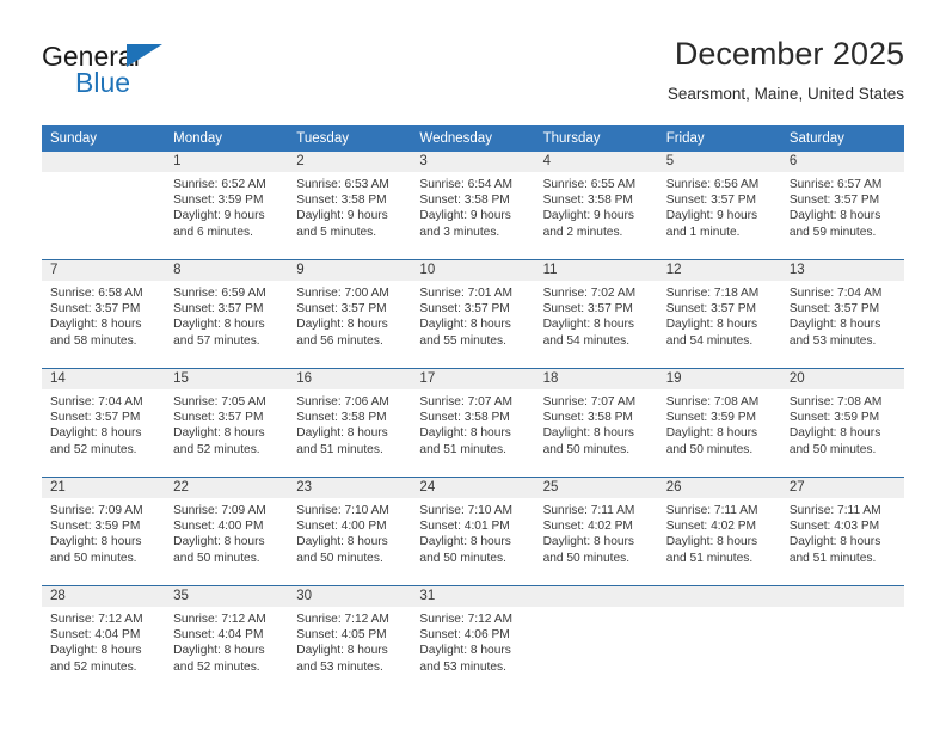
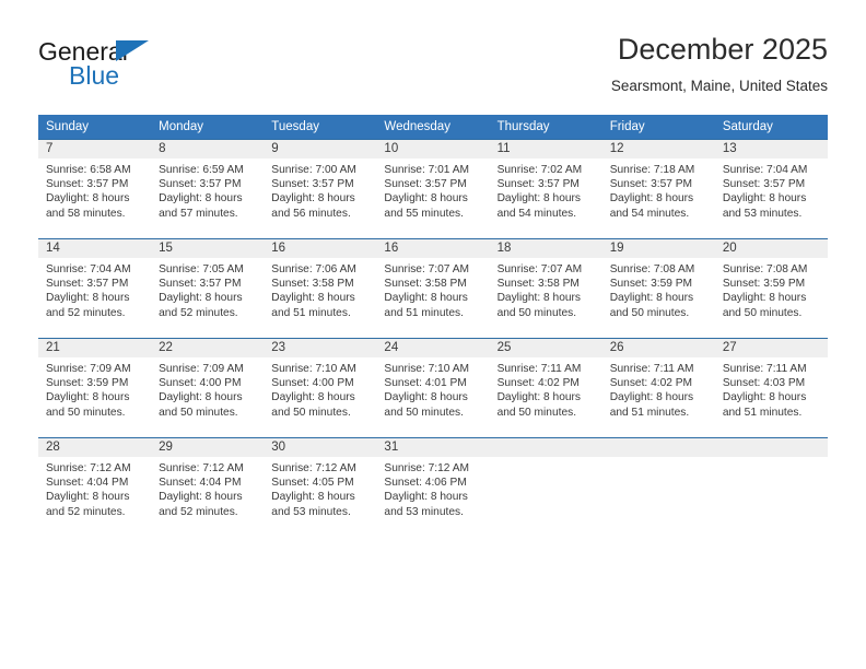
  General
  Blue
  December 2025
  Searsmont, Maine, United States
  Sunday	Monday	Tuesday	Wednesday	Thursday	Friday	Saturday
- 	1Sunrise: 6:52 AMSunset: 3:59 PMDaylight: 9 hoursand 6 minutes.	2Sunrise: 6:53 AMSunset: 3:58 PMDaylight: 9 hoursand 5 minutes.	3Sunrise: 6:54 AMSunset: 3:58 PMDaylight: 9 hoursand 3 minutes.	4Sunrise: 6:55 AMSunset: 3:58 PMDaylight: 9 hoursand 2 minutes.	5Sunrise: 6:56 AMSunset: 3:57 PMDaylight: 9 hoursand 1 minute.	6Sunrise: 6:57 AMSunset: 3:57 PMDaylight: 8 hoursand 59 minutes.
  7Sunrise: 6:58 AMSunset: 3:57 PMDaylight: 8 hoursand 58 minutes.	8Sunrise: 6:59 AMSunset: 3:57 PMDaylight: 8 hoursand 57 minutes.	9Sunrise: 7:00 AMSunset: 3:57 PMDaylight: 8 hoursand 56 minutes.	10Sunrise: 7:01 AMSunset: 3:57 PMDaylight: 8 hoursand 55 minutes.	11Sunrise: 7:02 AMSunset: 3:57 PMDaylight: 8 hoursand 54 minutes.	12Sunrise: 7:18 AMSunset: 3:57 PMDaylight: 8 hoursand 54 minutes.	13Sunrise: 7:04 AMSunset: 3:57 PMDaylight: 8 hoursand 53 minutes.
- 14Sunrise: 7:04 AMSunset: 3:57 PMDaylight: 8 hoursand 52 minutes.	15Sunrise: 7:05 AMSunset: 3:57 PMDaylight: 8 hoursand 52 minutes.	16Sunrise: 7:06 AMSunset: 3:58 PMDaylight: 8 hoursand 51 minutes.	17Sunrise: 7:07 AMSunset: 3:58 PMDaylight: 8 hoursand 51 minutes.	18Sunrise: 7:07 AMSunset: 3:58 PMDaylight: 8 hoursand 50 minutes.	19Sunrise: 7:08 AMSunset: 3:59 PMDaylight: 8 hoursand 50 minutes.	20Sunrise: 7:08 AMSunset: 3:59 PMDaylight: 8 hoursand 50 minutes.
+ 14Sunrise: 7:04 AMSunset: 3:57 PMDaylight: 8 hoursand 52 minutes.	15Sunrise: 7:05 AMSunset: 3:57 PMDaylight: 8 hoursand 52 minutes.	16Sunrise: 7:06 AMSunset: 3:58 PMDaylight: 8 hoursand 51 minutes.	16Sunrise: 7:07 AMSunset: 3:58 PMDaylight: 8 hoursand 51 minutes.	18Sunrise: 7:07 AMSunset: 3:58 PMDaylight: 8 hoursand 50 minutes.	19Sunrise: 7:08 AMSunset: 3:59 PMDaylight: 8 hoursand 50 minutes.	20Sunrise: 7:08 AMSunset: 3:59 PMDaylight: 8 hoursand 50 minutes.
  21Sunrise: 7:09 AMSunset: 3:59 PMDaylight: 8 hoursand 50 minutes.	22Sunrise: 7:09 AMSunset: 4:00 PMDaylight: 8 hoursand 50 minutes.	23Sunrise: 7:10 AMSunset: 4:00 PMDaylight: 8 hoursand 50 minutes.	24Sunrise: 7:10 AMSunset: 4:01 PMDaylight: 8 hoursand 50 minutes.	25Sunrise: 7:11 AMSunset: 4:02 PMDaylight: 8 hoursand 50 minutes.	26Sunrise: 7:11 AMSunset: 4:02 PMDaylight: 8 hoursand 51 minutes.	27Sunrise: 7:11 AMSunset: 4:03 PMDaylight: 8 hoursand 51 minutes.
- 28Sunrise: 7:12 AMSunset: 4:04 PMDaylight: 8 hoursand 52 minutes.	35Sunrise: 7:12 AMSunset: 4:04 PMDaylight: 8 hoursand 52 minutes.	30Sunrise: 7:12 AMSunset: 4:05 PMDaylight: 8 hoursand 53 minutes.	31Sunrise: 7:12 AMSunset: 4:06 PMDaylight: 8 hoursand 53 minutes.
+ 28Sunrise: 7:12 AMSunset: 4:04 PMDaylight: 8 hoursand 52 minutes.	29Sunrise: 7:12 AMSunset: 4:04 PMDaylight: 8 hoursand 52 minutes.	30Sunrise: 7:12 AMSunset: 4:05 PMDaylight: 8 hoursand 53 minutes.	31Sunrise: 7:12 AMSunset: 4:06 PMDaylight: 8 hoursand 53 minutes.
